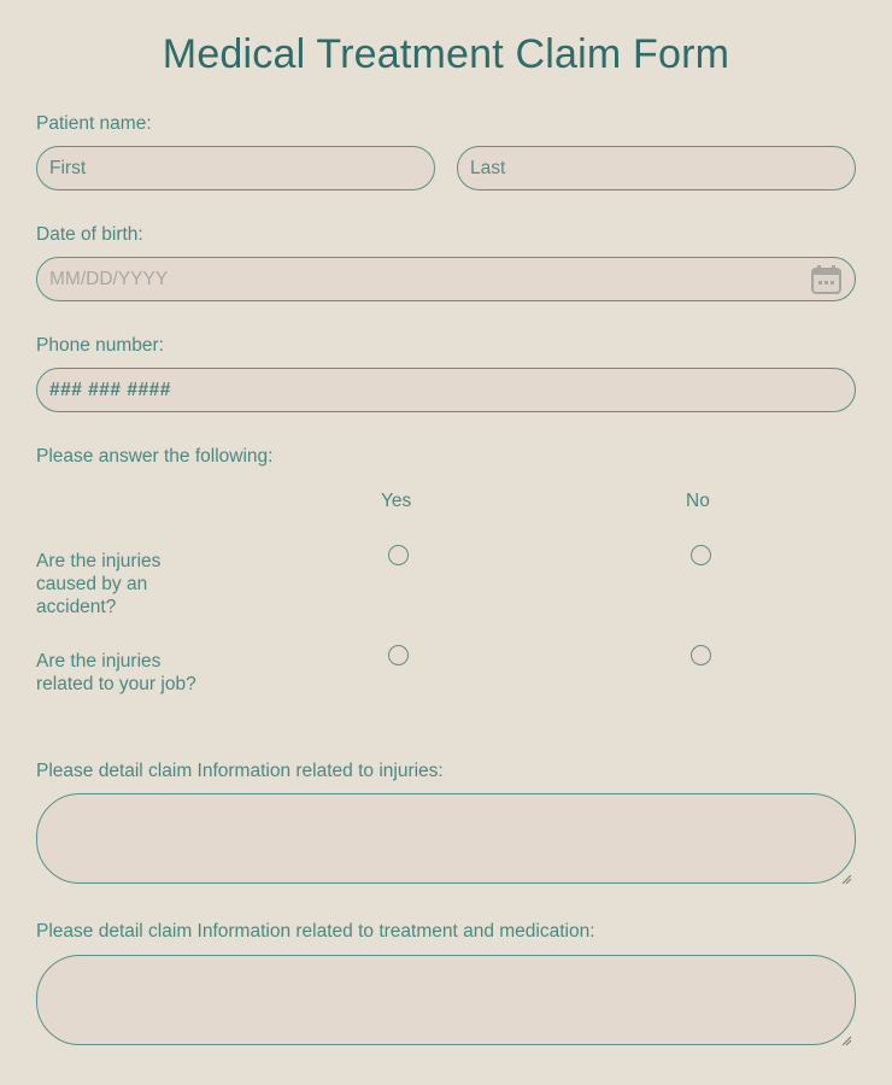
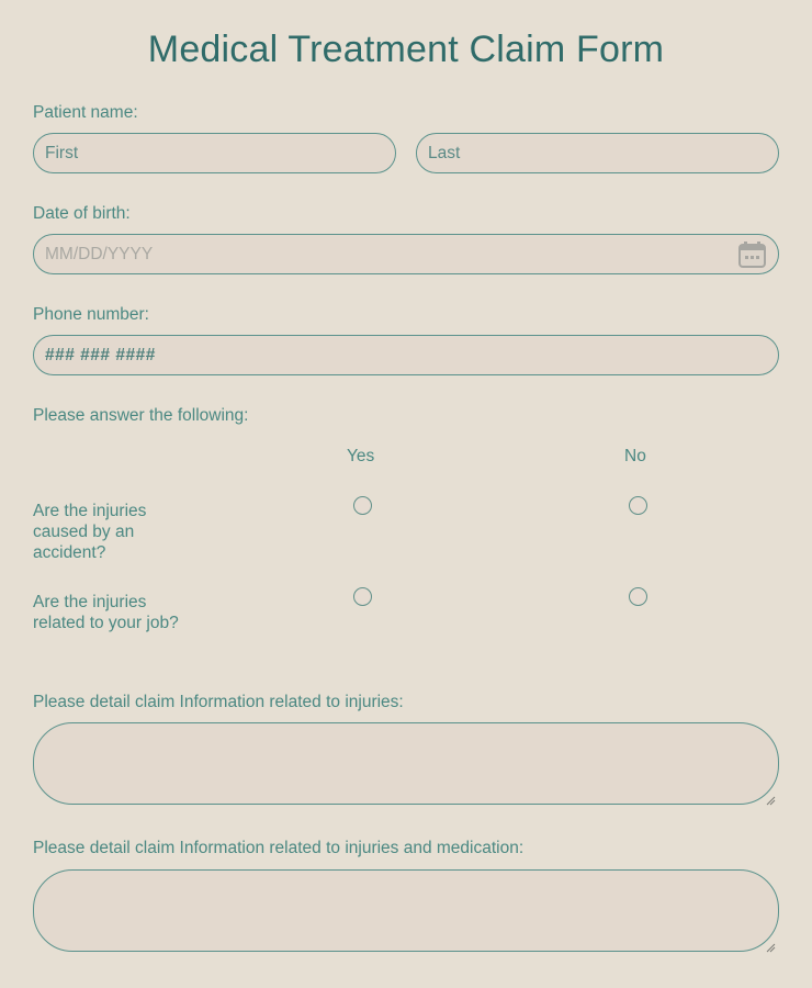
  Medical Treatment Claim Form
  Patient name:
  First
  Last
  Date of birth:
  MM/DD/YYYY
  Phone number:
  ### ### ####
  Please answer the following:
  Yes
  No
  Are the injuries caused by an accident?
  Are the injuries related to your job?
  Please detail claim Information related to injuries:
- Please detail claim Information related to treatment and medication:
+ Please detail claim Information related to injuries and medication:
